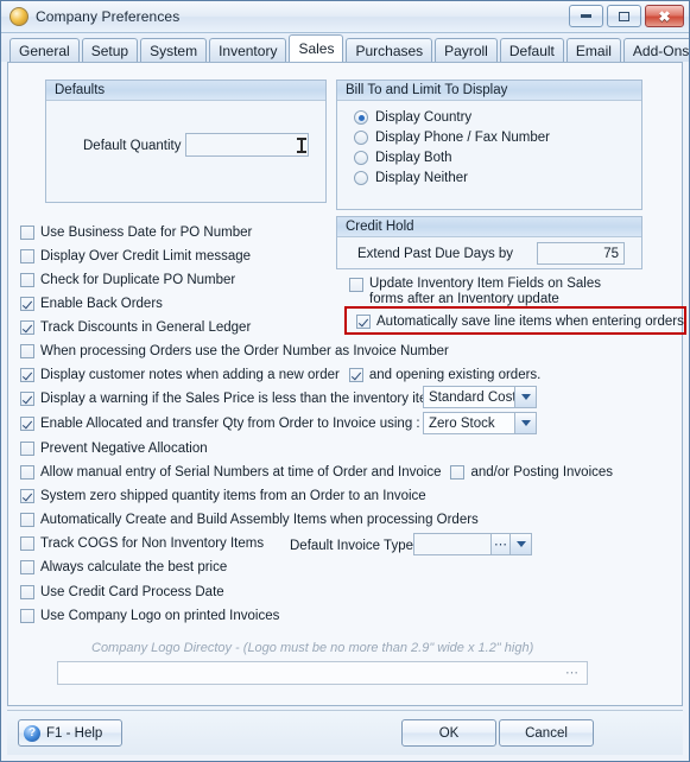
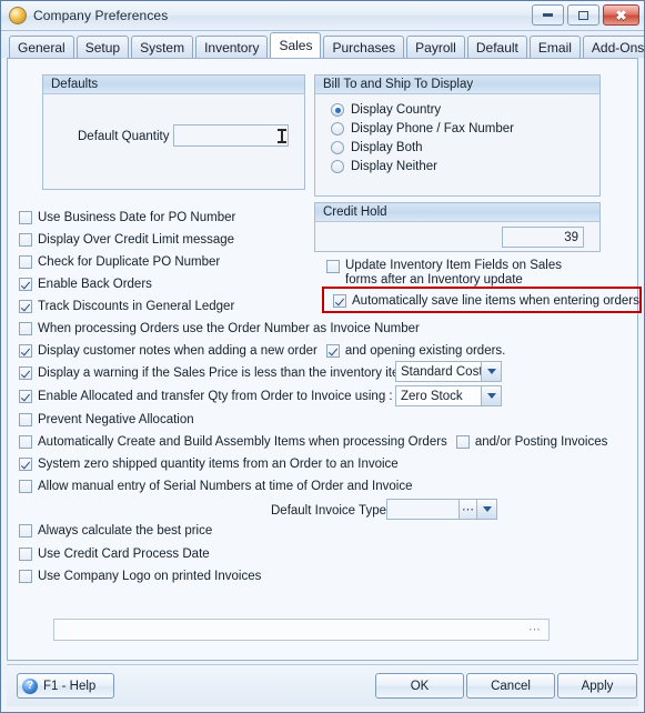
  Company Preferences
  ✖
  General
  Setup
  System
  Inventory
  Sales
  Purchases
  Payroll
  Default
  Email
  Add-Ons
  Defaults
  Default Quantity
- Bill To and Limit To Display
+ Bill To and Ship To Display
  Display Country
  Display Phone / Fax Number
  Display Both
  Display Neither
  Credit Hold
- Extend Past Due Days by
- 75
+ 39
  Update Inventory Item Fields on Sales
  forms after an Inventory update
  Automatically save line items when entering orders
  Use Business Date for PO Number
  Display Over Credit Limit message
  Check for Duplicate PO Number
  Enable Back Orders
  Track Discounts in General Ledger
  When processing Orders use the Order Number as Invoice Number
  Display customer notes when adding a new order
  and opening existing orders.
  Display a warning if the Sales Price is less than the inventory it
  Enable Allocated and transfer Qty from Order to Invoice using :
  Prevent Negative Allocation
- Allow manual entry of Serial Numbers at time of Order and Invoice
+ Automatically Create and Build Assembly Items when processing Orders
  and/or Posting Invoices
  System zero shipped quantity items from an Order to an Invoice
- Automatically Create and Build Assembly Items when processing Orders
+ Allow manual entry of Serial Numbers at time of Order and Invoice
- Track COGS for Non Inventory Items
  Always calculate the best price
  Use Credit Card Process Date
  Use Company Logo on printed Invoices
  Standard Cos
  Zero Stock
  Default Invoice Type
  ⋯
- Company Logo Directoy - (Logo must be no more than 2.9" wide x 1.2" high)
  ⋯
  ?
  F1 - Help
  OK
  Cancel
+ Apply
